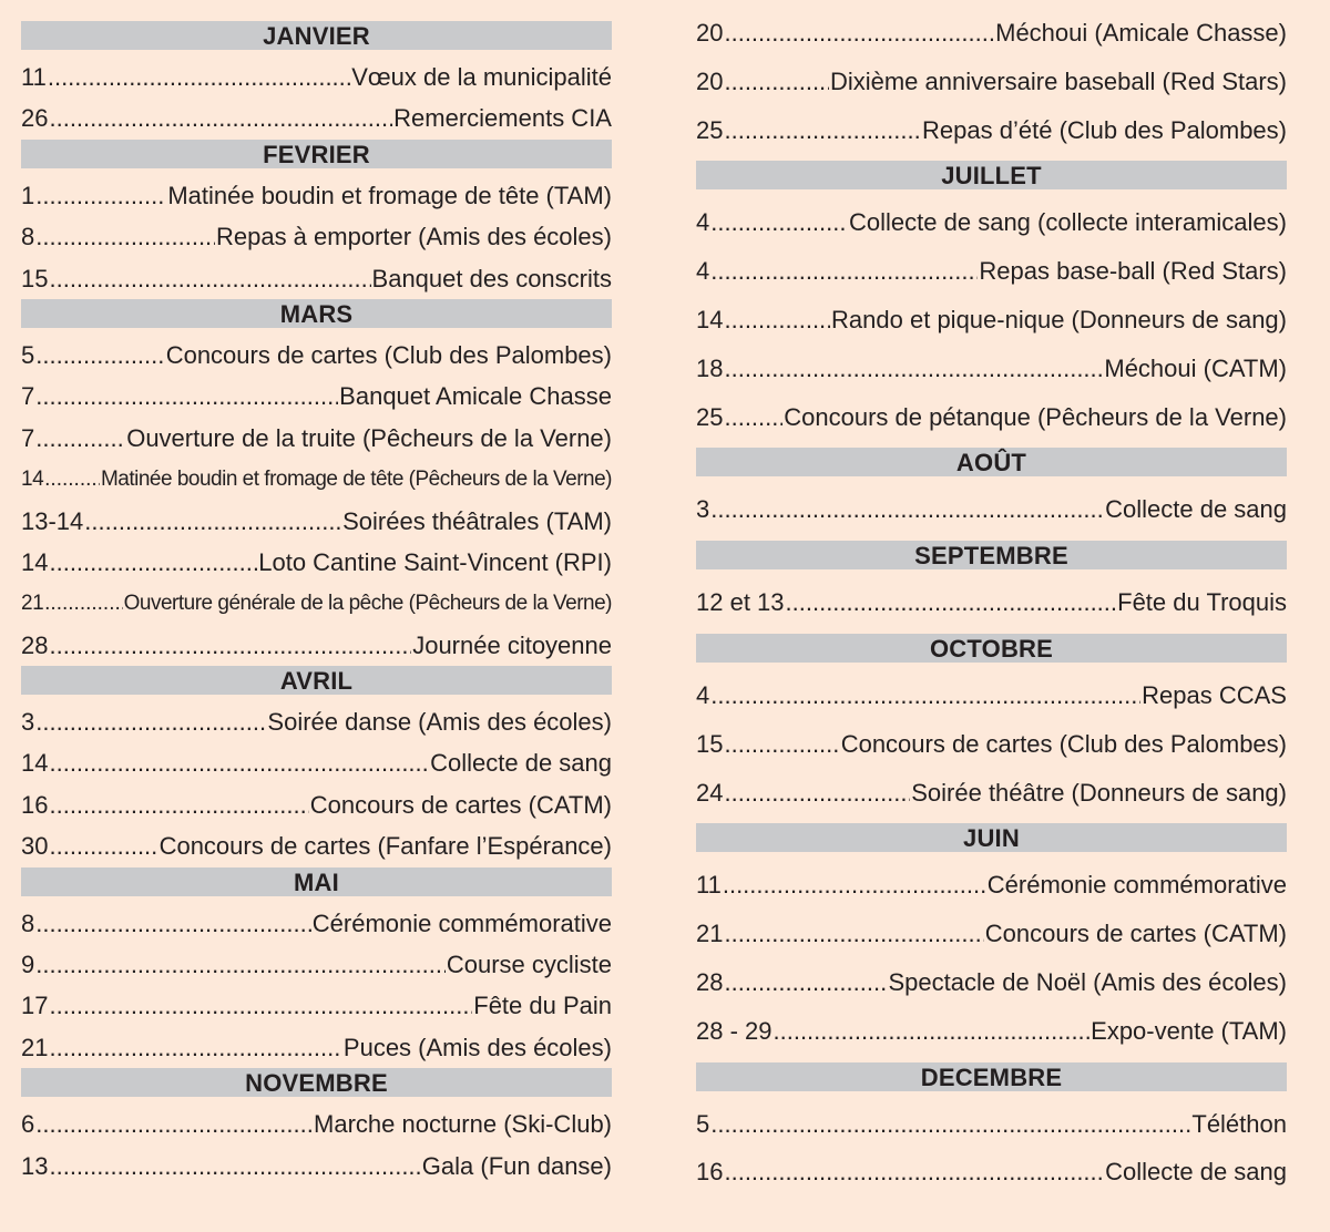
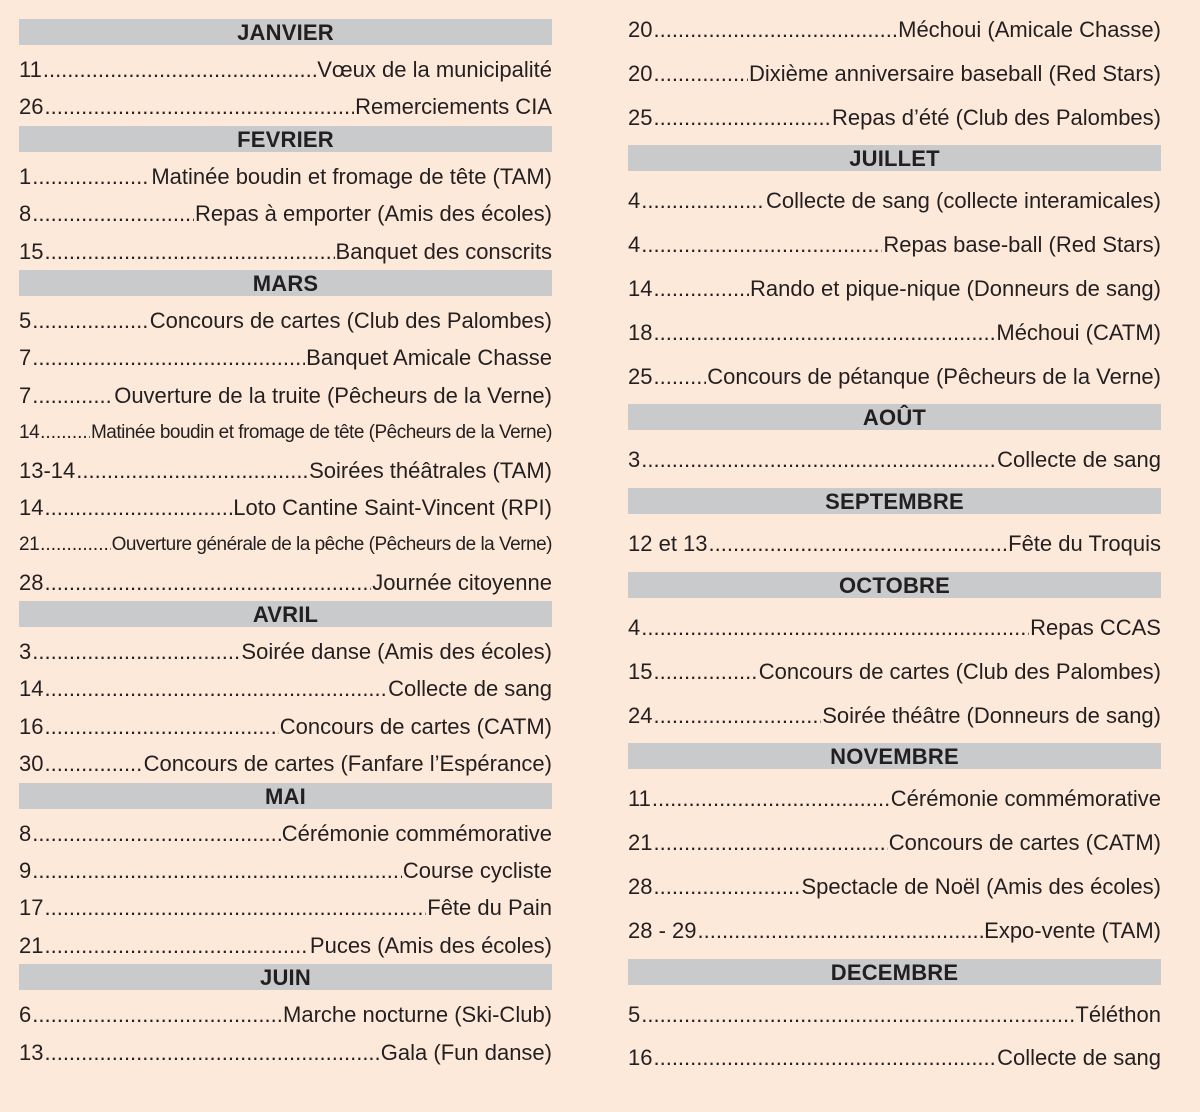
  JANVIER
  11
  Vœux de la municipalité
  26
  Remerciements CIA
  FEVRIER
  1
  Matinée boudin et fromage de tête (TAM)
  8
  Repas à emporter (Amis des écoles)
  15
  Banquet des conscrits
  MARS
  5
  Concours de cartes (Club des Palombes)
  7
  Banquet Amicale Chasse
  7
  Ouverture de la truite (Pêcheurs de la Verne)
  14
  Matinée boudin et fromage de tête (Pêcheurs de la Verne)
  13-14
  Soirées théâtrales (TAM)
  14
  Loto Cantine Saint-Vincent (RPI)
  21
  Ouverture générale de la pêche (Pêcheurs de la Verne)
  28
  Journée citoyenne
  AVRIL
  3
  Soirée danse (Amis des écoles)
  14
  Collecte de sang
  16
  Concours de cartes (CATM)
  30
  Concours de cartes (Fanfare l’Espérance)
  MAI
  8
  Cérémonie commémorative
  9
  Course cycliste
  17
  Fête du Pain
  21
  Puces (Amis des écoles)
- NOVEMBRE
+ JUIN
  6
  Marche nocturne (Ski-Club)
  13
  Gala (Fun danse)
  20
  Méchoui (Amicale Chasse)
  20
  Dixième anniversaire baseball (Red Stars)
  25
  Repas d’été (Club des Palombes)
  JUILLET
  4
  Collecte de sang (collecte interamicales)
  4
  Repas base-ball (Red Stars)
  14
  Rando et pique-nique (Donneurs de sang)
  18
  Méchoui (CATM)
  25
  Concours de pétanque (Pêcheurs de la Verne)
  AOÛT
  3
  Collecte de sang
  SEPTEMBRE
  12 et 13
  Fête du Troquis
  OCTOBRE
  4
  Repas CCAS
  15
  Concours de cartes (Club des Palombes)
  24
  Soirée théâtre (Donneurs de sang)
- JUIN
+ NOVEMBRE
  11
  Cérémonie commémorative
  21
  Concours de cartes (CATM)
  28
  Spectacle de Noël (Amis des écoles)
  28 - 29
  Expo-vente (TAM)
  DECEMBRE
  5
  Téléthon
  16
  Collecte de sang
